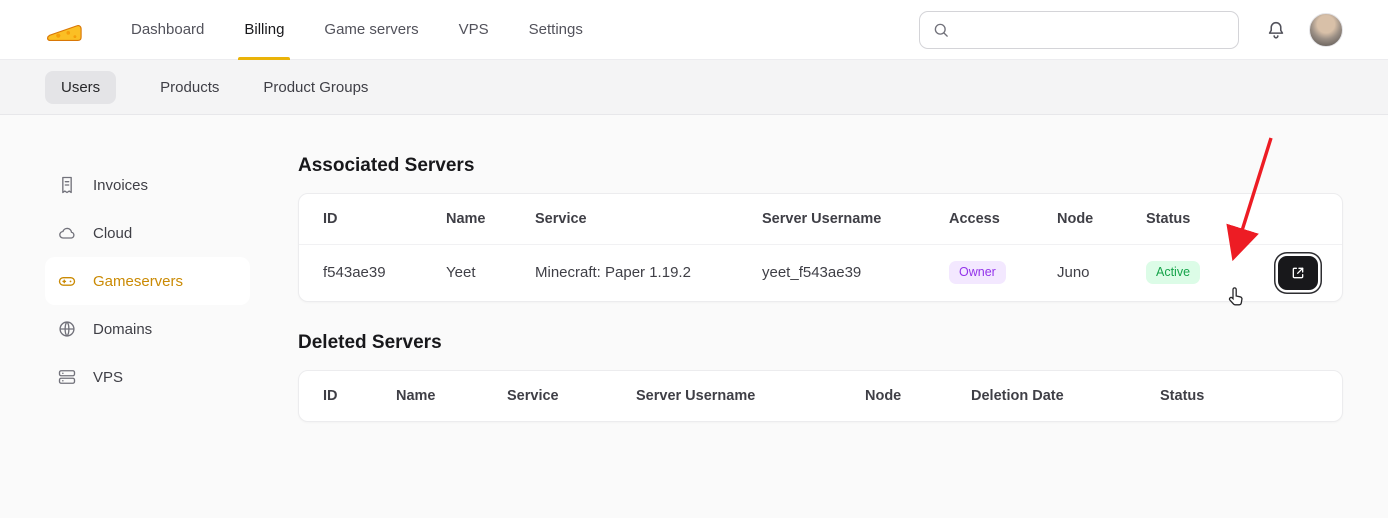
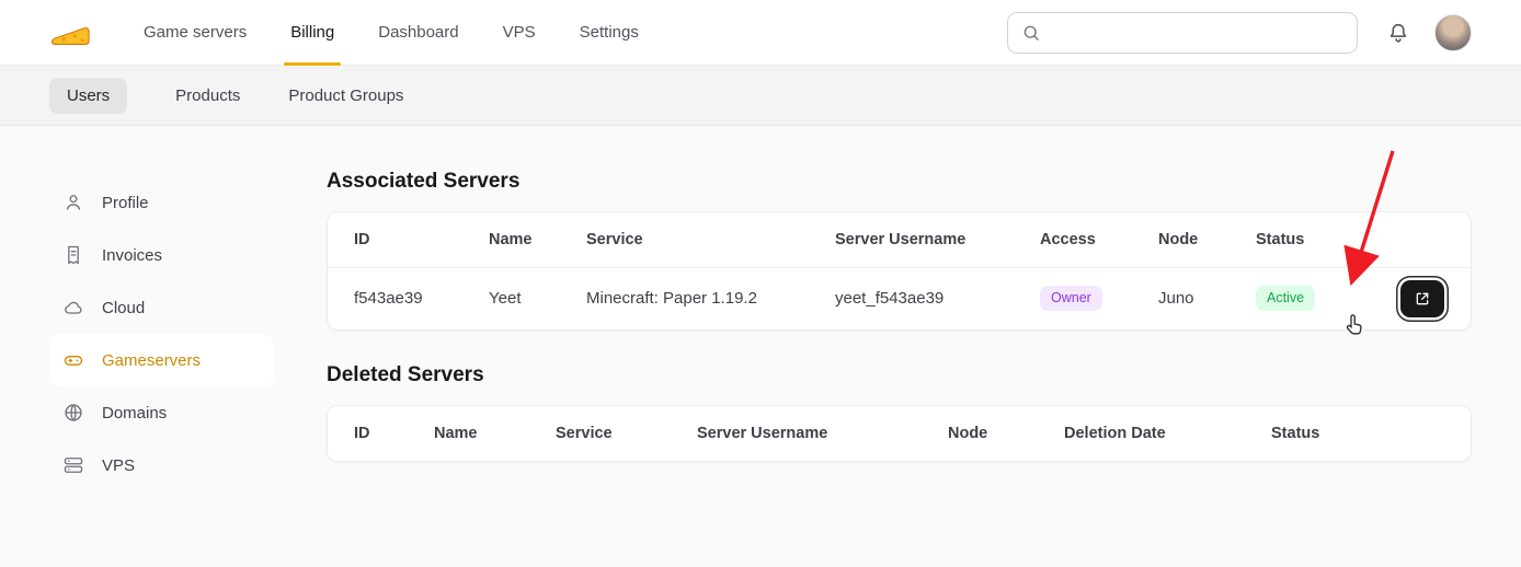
- Dashboard
+ Game servers
  Billing
- Game servers
+ Dashboard
  VPS
  Settings
  Users
  Products
  Product Groups
+ Profile
  Invoices
  Cloud
  Gameservers
  Domains
  VPS
  Associated Servers
  ID	Name	Service	Server Username	Access	Node	Status
  f543ae39	Yeet	Minecraft: Paper 1.19.2	yeet_f543ae39	Owner	Juno	Active
  Deleted Servers
  ID	Name	Service	Server Username	Node	Deletion Date	Status
